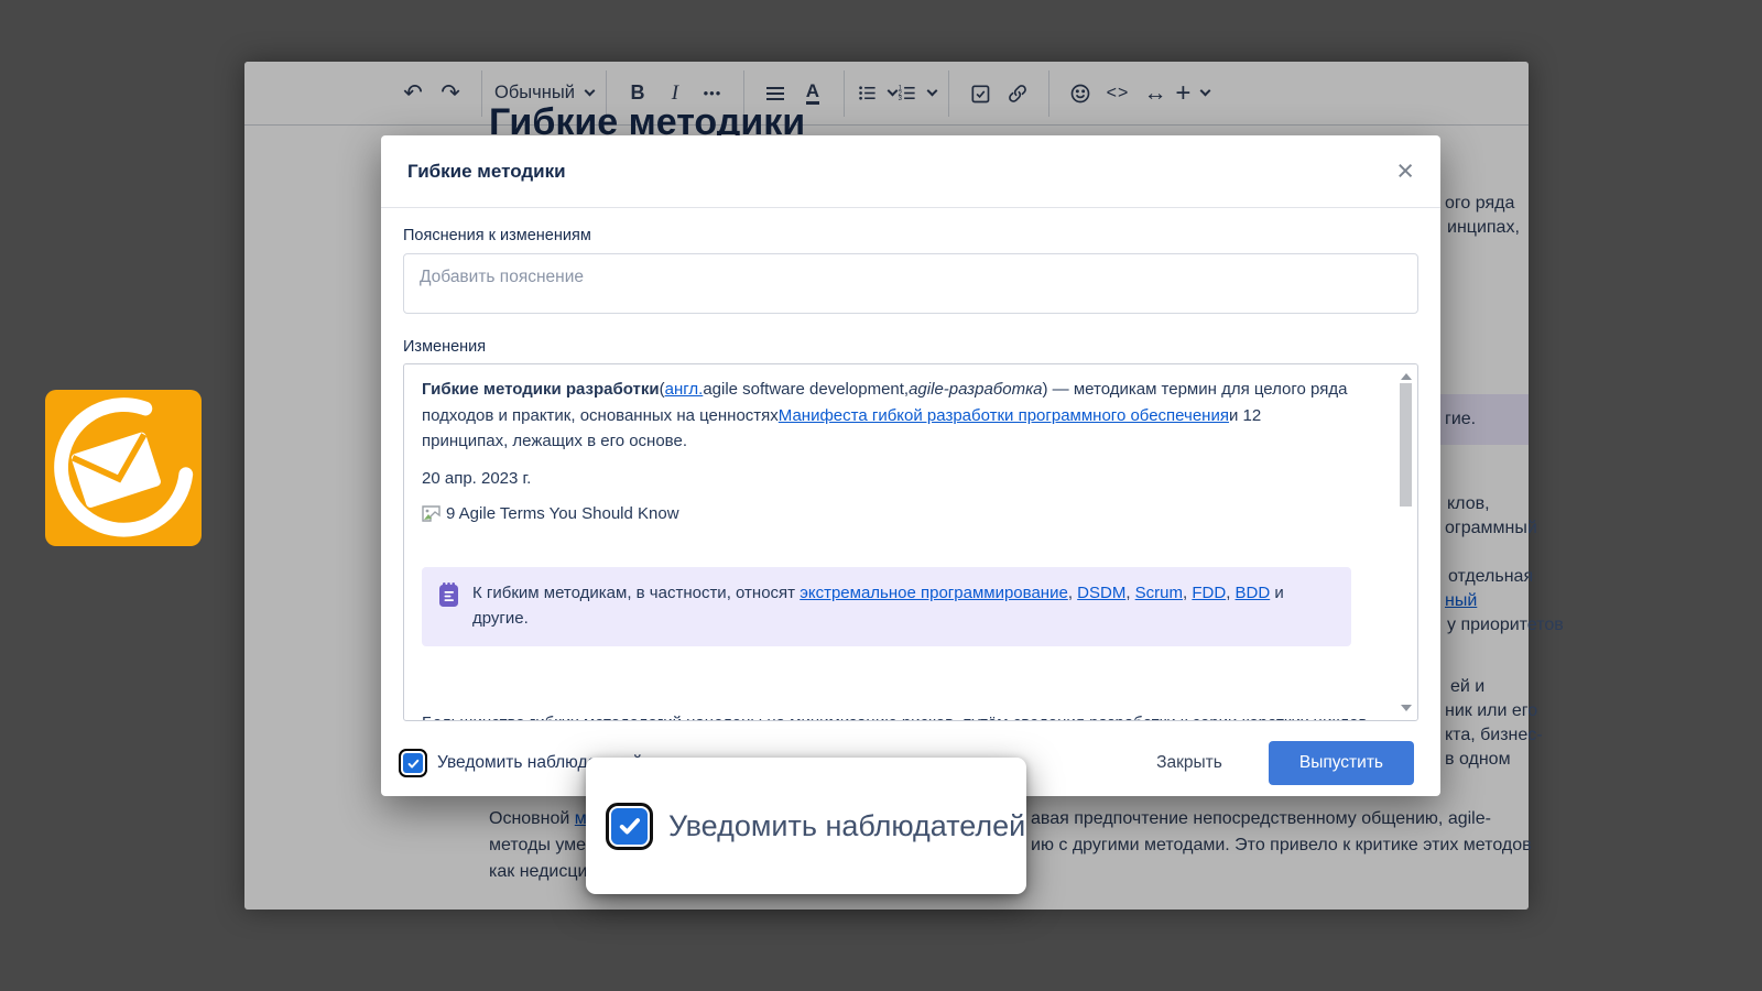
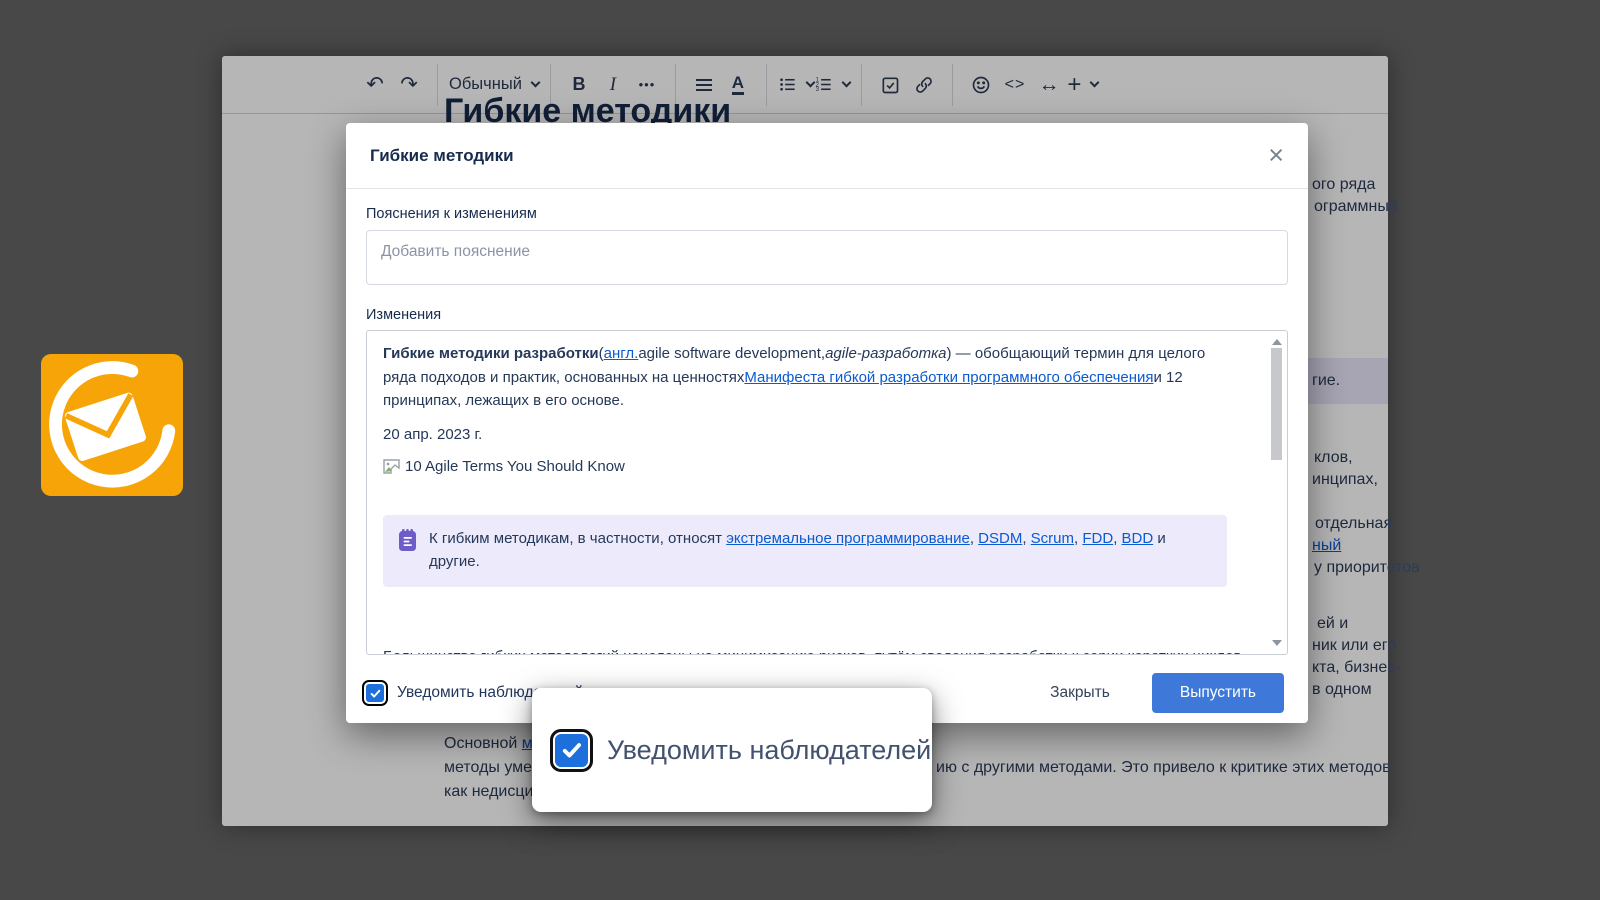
  ↶
  ↷
  Обычный
  B
  I
  •••
  A
  <>
  ↔
  +
  Гибкие методики
  ого ряда
- инципах,
+ ограммный
  гие.
  клов,
- ограммный
+ инципах,
  отдельная
  ный
  у приоритетов
  ей и
  ник или его
  кта, бизнес-
  в одном
  Основной м
- авая предпочтение непосредственному общению, agile-
  методы уме
  ию с другими методами. Это привело к критике этих методов
  как недисци
  Гибкие методики
  ×
  Пояснения к изменениям
  Добавить пояснение
  Изменения
- Гибкие методики разработки(англ.agile software development,agile-разработка) — методикам термин для целого ряда подходов и практик, основанных на ценностяхМанифеста гибкой разработки программного обеспеченияи 12 принципах, лежащих в его основе.
+ Гибкие методики разработки(англ.agile software development,agile-разработка) — обобщающий термин для целого ряда подходов и практик, основанных на ценностяхМанифеста гибкой разработки программного обеспеченияи 12 принципах, лежащих в его основе.
  20 апр. 2023 г.
- 9 Agile Terms You Should Know
+ 10 Agile Terms You Should Know
  К гибким методикам, в частности, относят экстремальное программирование, DSDM, Scrum, FDD, BDD и другие.
  Уведомить наблюд
  Закрыть
  Выпустить
  Уведомить наблюдателей
